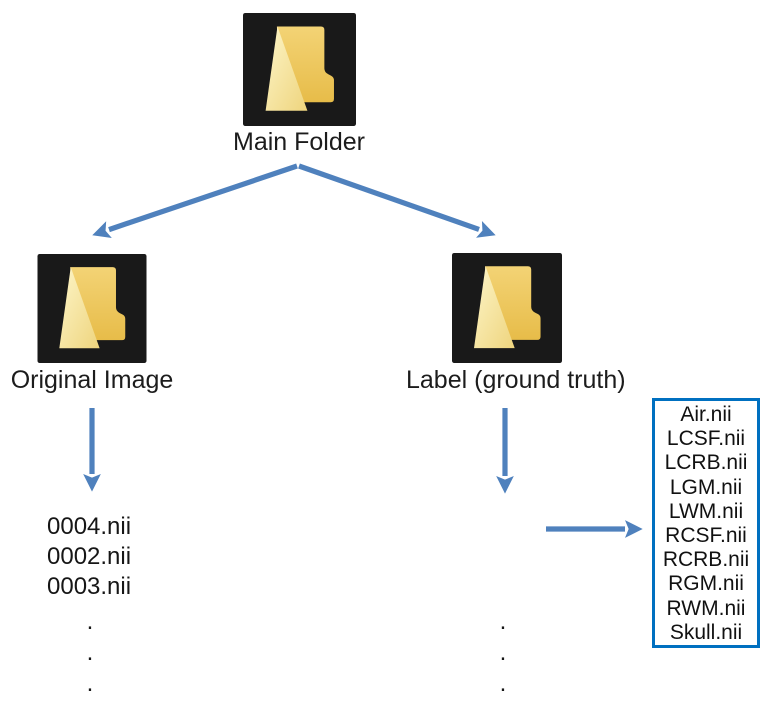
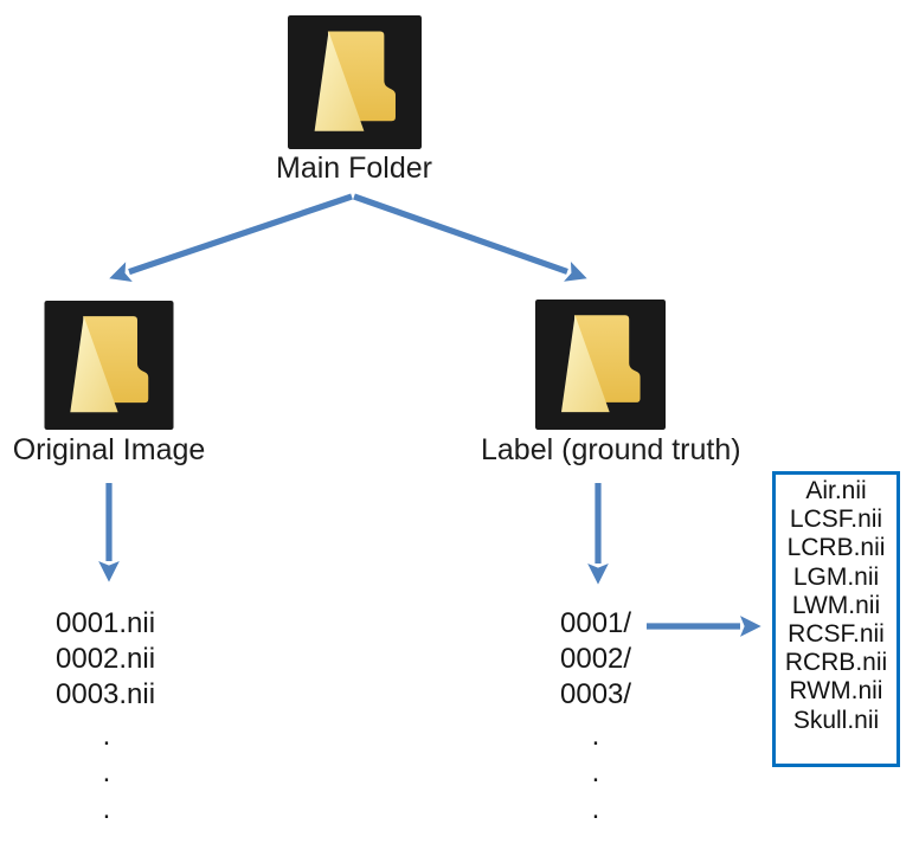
  Main Folder
  Original Image
  Label (ground trut
- 0004.nii
+ 0001.nii
  0002.nii
  0003.nii
  .
  .
  .
+ 0001/
+ 0002/
+ 0003/
  .
  .
  .
  Air.nii
  LCSF.nii
  LCRB.nii
  LGM.nii
  LWM.nii
  RCSF.nii
  RCRB.nii
- RGM.nii
  RWM.nii
  Skull.nii
